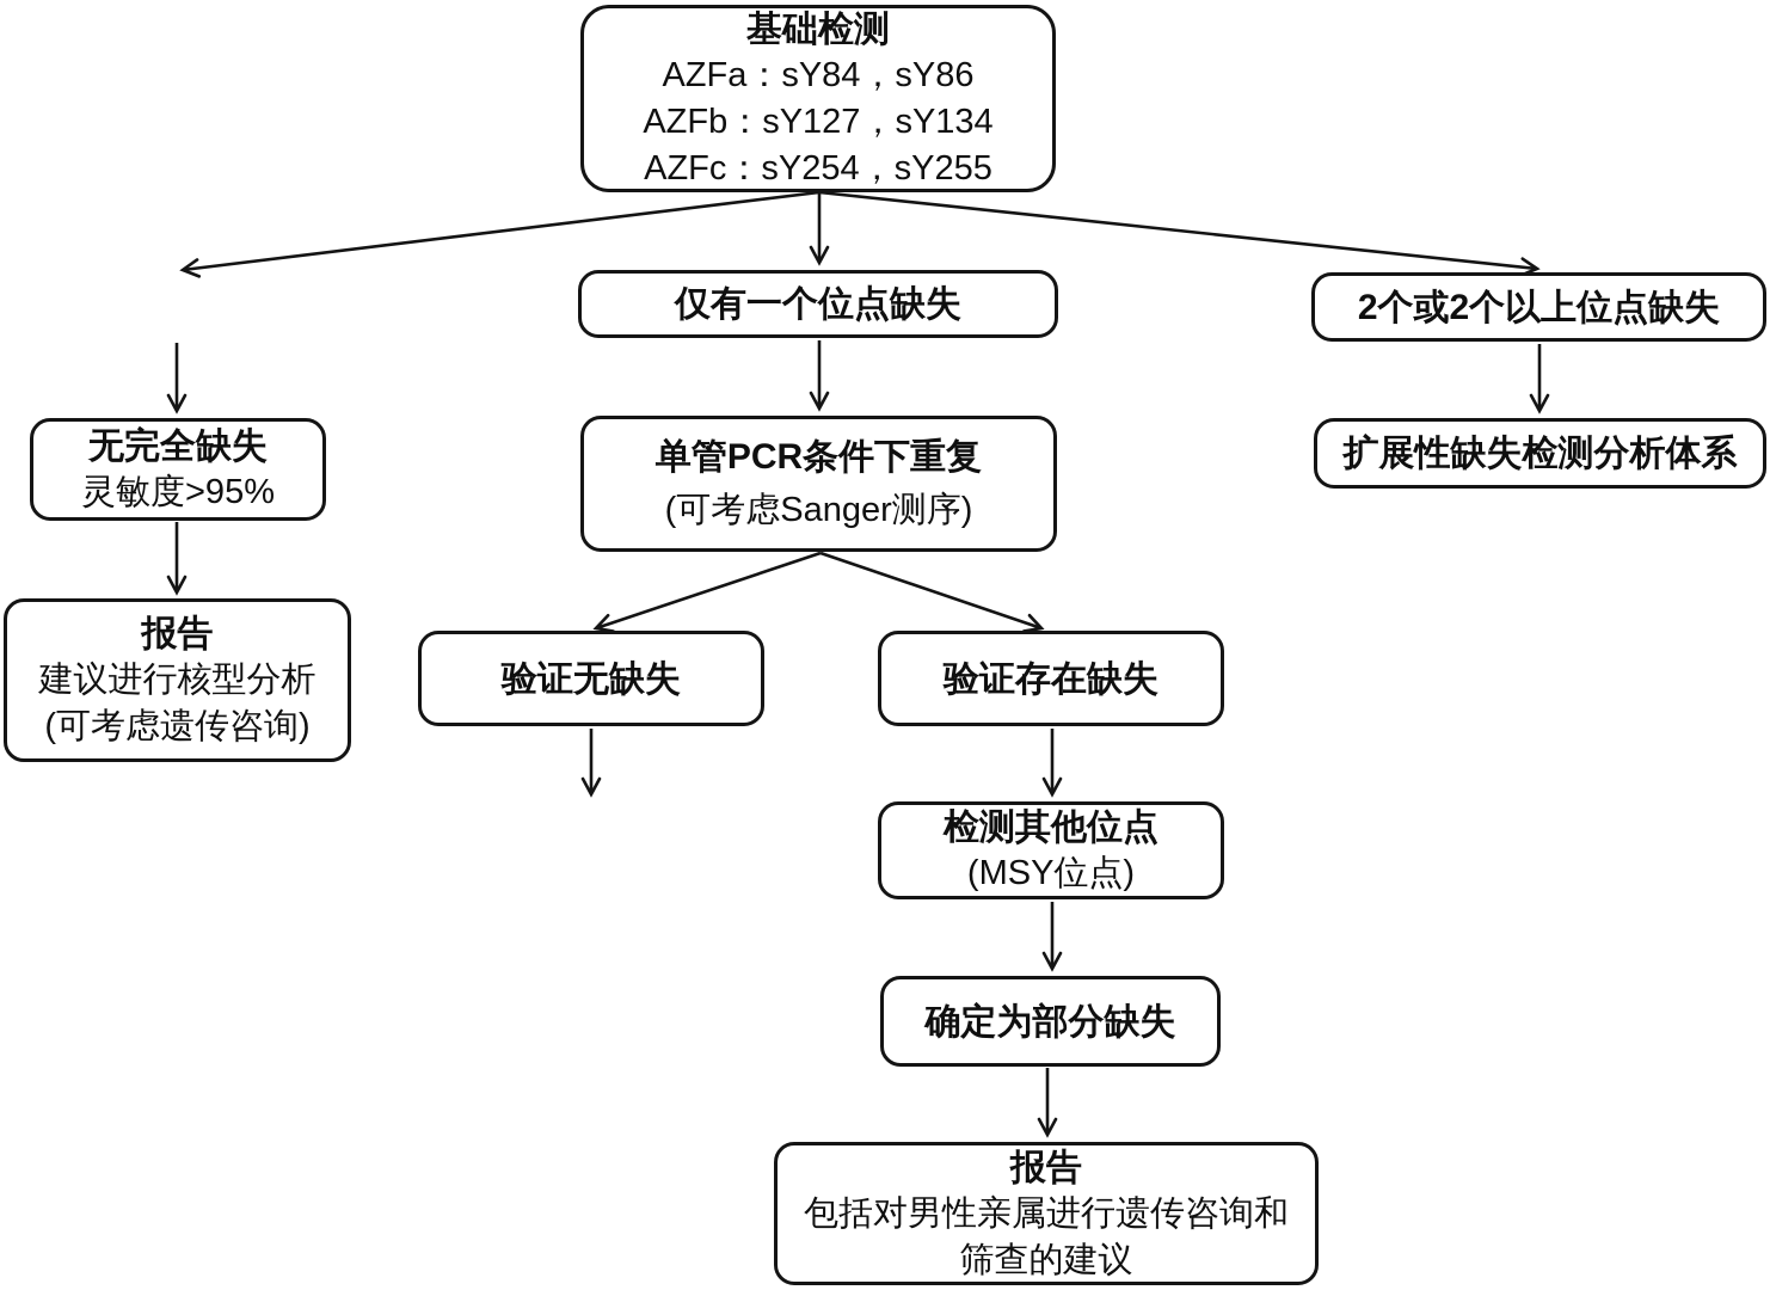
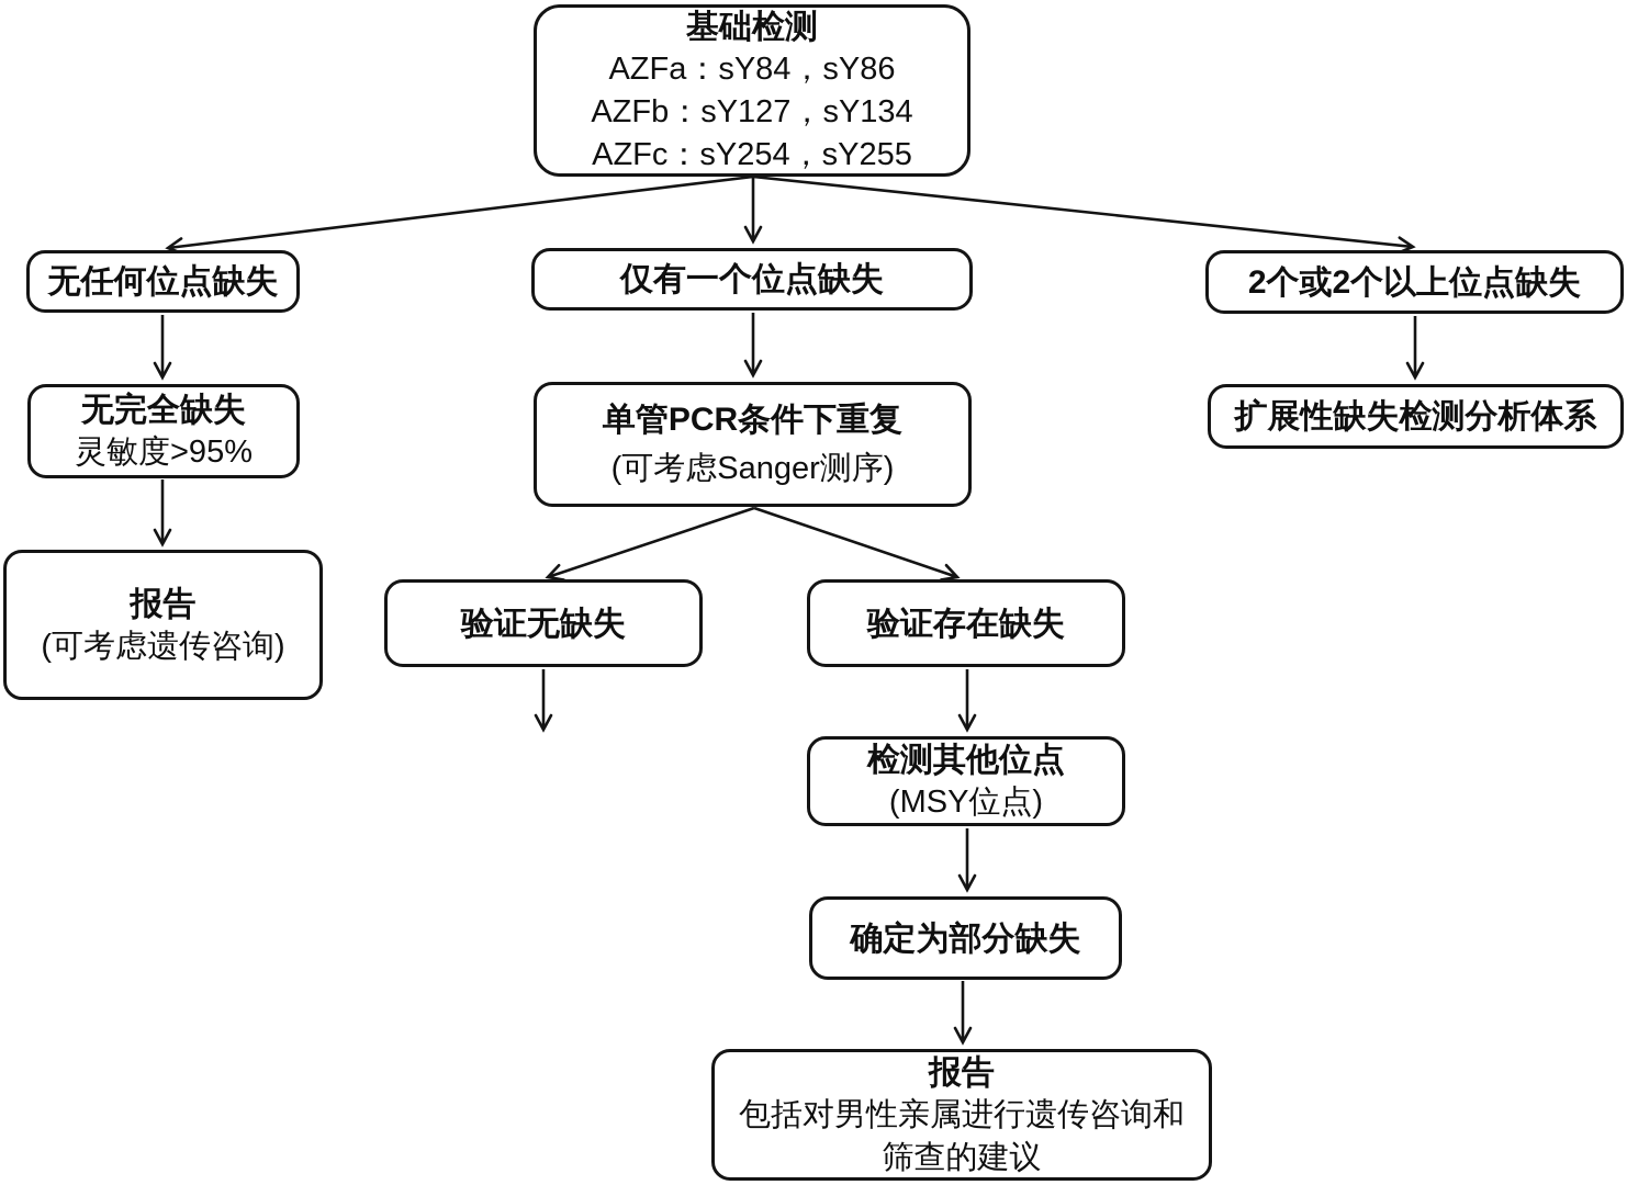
  基础检测
  AZFa：sY84，sY86
  AZFb：sY127，sY134
  AZFc：sY254，sY255
+ 无任何位点缺失
  仅有一个位点缺失
  2个或2个以上位点缺失
  无完全缺失
  灵敏度>95%
  单管PCR条件下重复
  (可考虑Sanger测序)
  扩展性缺失检测分析体系
  报告
- 建议进行核型分析
  (可考虑遗传咨询)
  验证无缺失
  验证存在缺失
  检测其他位点
  (MSY位点)
  确定为部分缺失
  报告
  包括对男性亲属进行遗传咨询和
  筛查的建议
